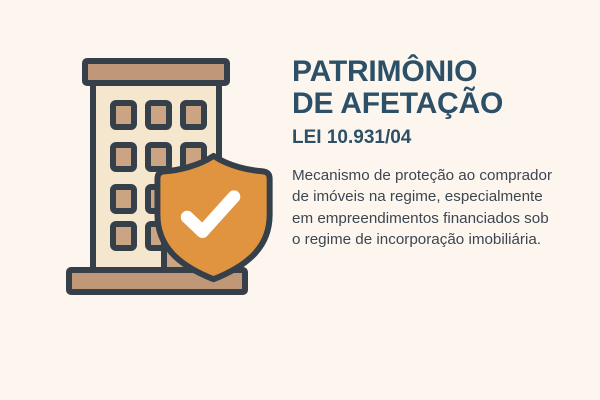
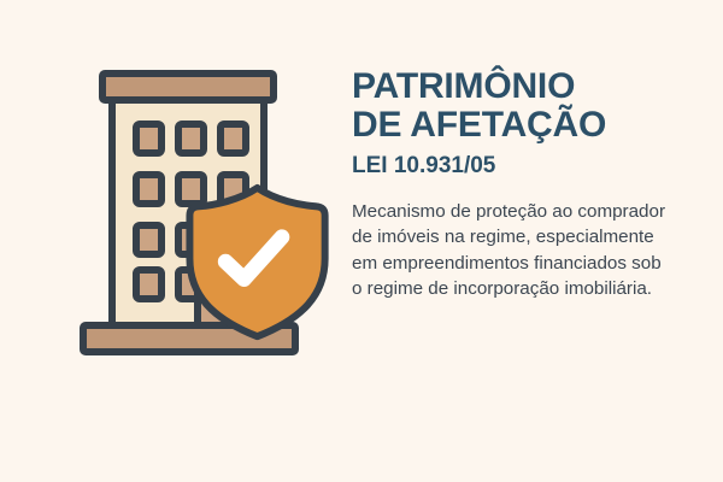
  PATRIMÔNIO
  DE AFETAÇÃO
- LEI 10.931/04
+ LEI 10.931/05
  Mecanismo de proteção ao comprador de imóveis na regime, especialmente em empreendimentos financiados sob o regime de incorporação imobiliária.
